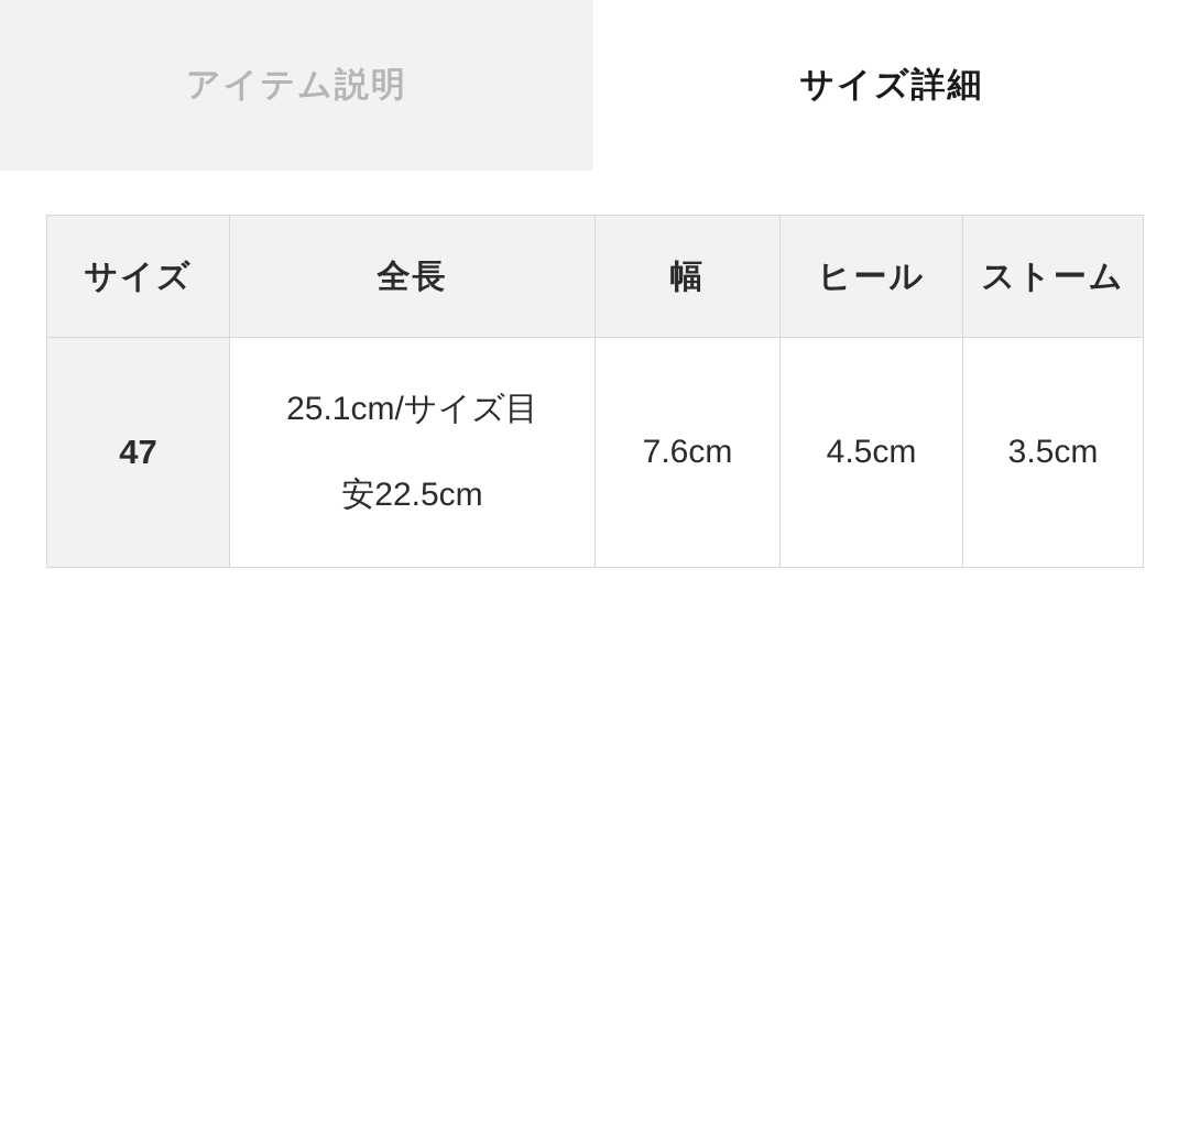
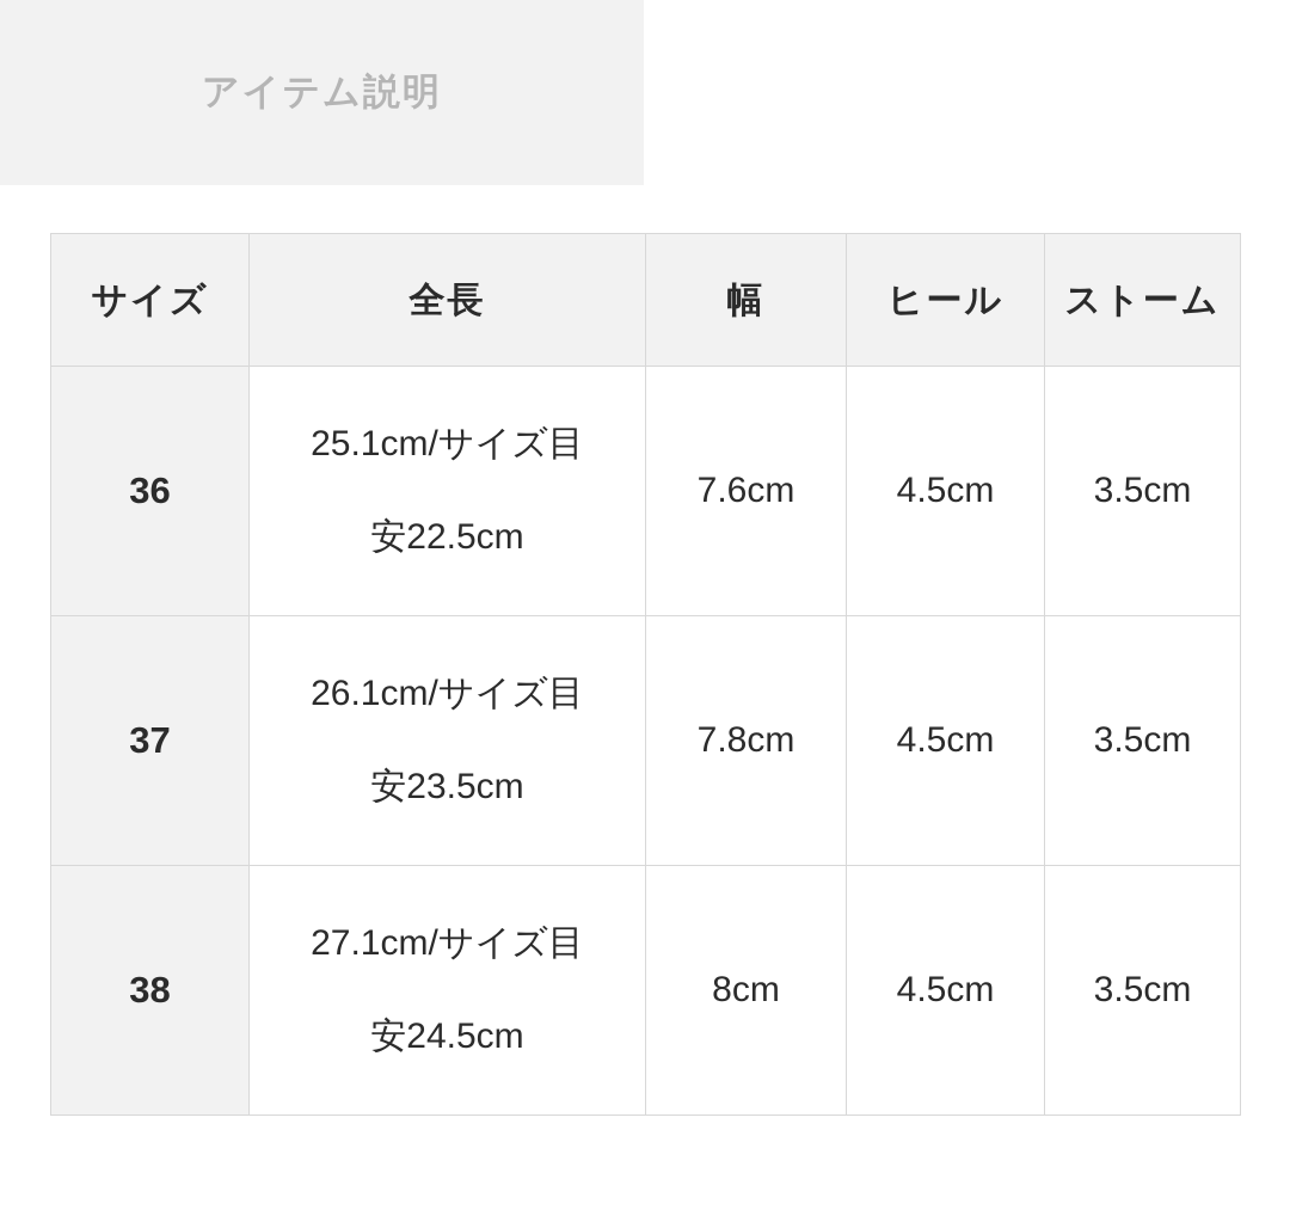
  アイテム説明
- サイズ詳細
  サイズ	全長	幅	ヒール	ストーム
- 47	25.1cm/サイズ目 安22.5cm	7.6cm	4.5cm	3.5cm
+ 36	25.1cm/サイズ目 安22.5cm	7.6cm	4.5cm	3.5cm
+ 37	26.1cm/サイズ目 安23.5cm	7.8cm	4.5cm	3.5cm
+ 38	27.1cm/サイズ目 安24.5cm	8cm	4.5cm	3.5cm
